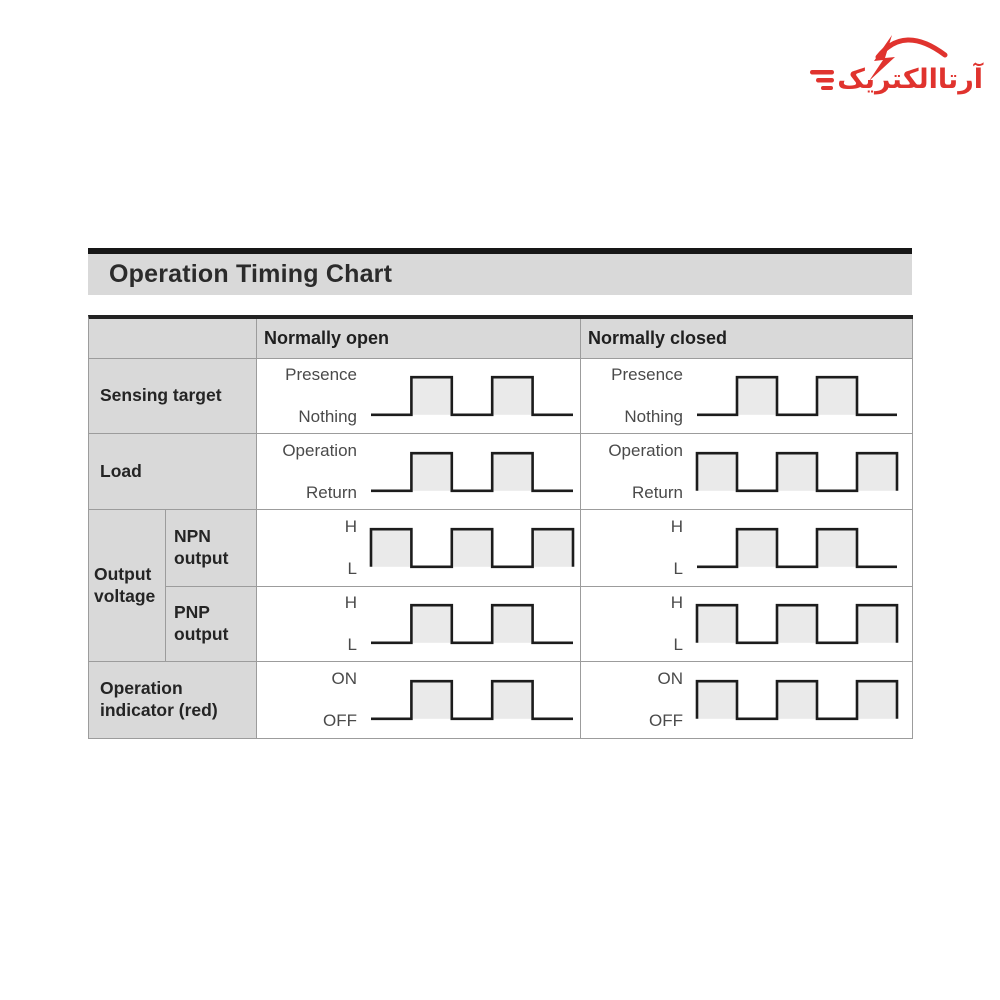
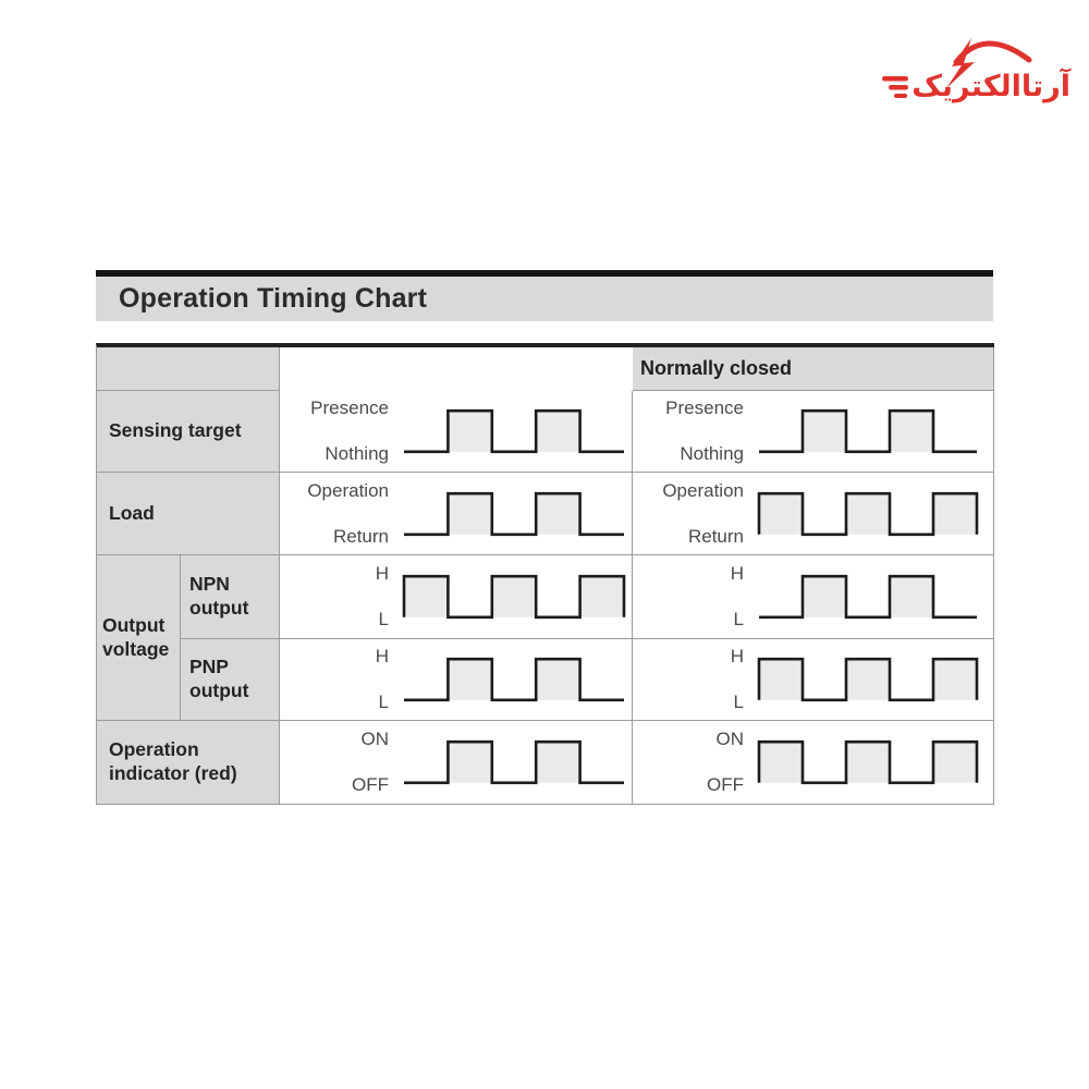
  آرتاالکتریک
  Operation Timing Chart
- Normally open
  Normally closed
  Sensing target
  Presence
  Nothing
  Presence
  Nothing
  Load
  Operation
  Return
  Operation
  Return
  Output voltage
  NPN output
  H
  L
  H
  L
  PNP output
  H
  L
  H
  L
  Operation indicator (red)
  ON
  OFF
  ON
  OFF
